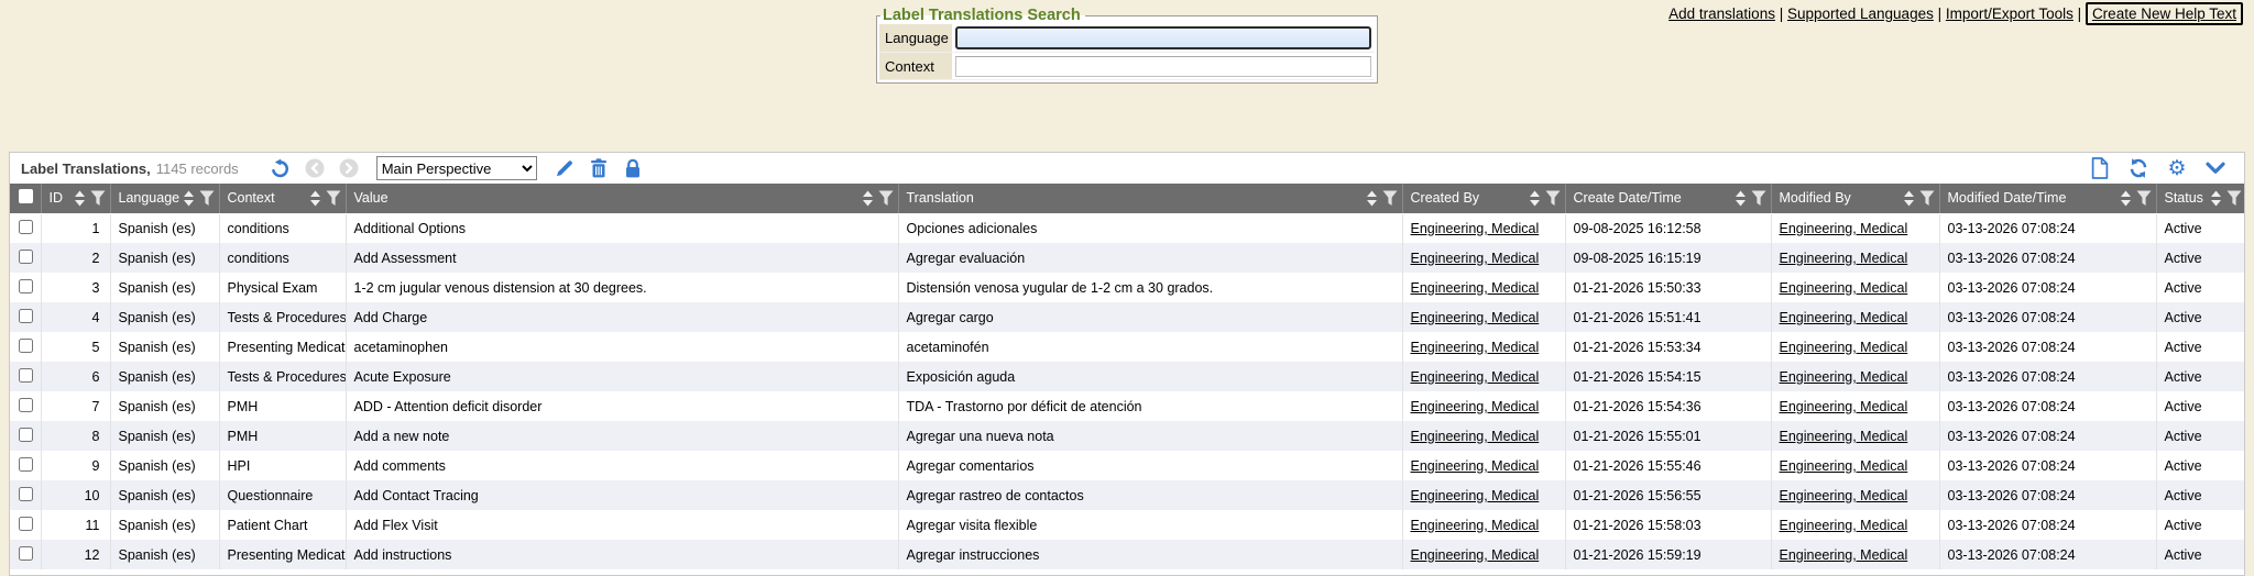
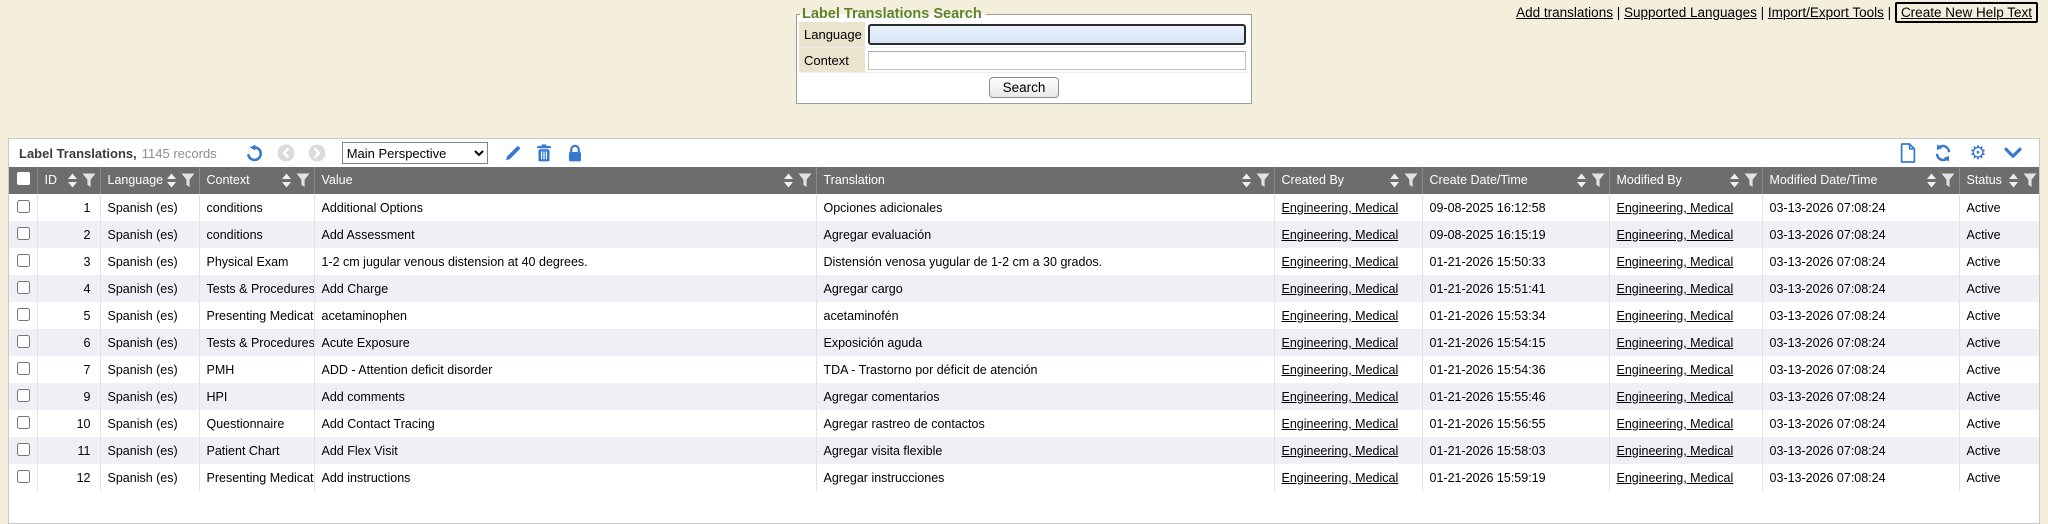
  Add translations | Supported Languages | Import/Export Tools | Create New Help Text
  Label Translations Search
  Language
  Context
+ Search
  Label Translations,
  1145 records
  Main Perspective
  ⚙
  	ID	Language	Context	Value	Translation	Created By	Create Date/Time	Modified By	Modified Date/Time	Status
  	1	Spanish (es)	conditions	Additional Options	Opciones adicionales	Engineering, Medical	09-08-2025 16:12:58	Engineering, Medical	03-13-2026 07:08:24	Active
  	2	Spanish (es)	conditions	Add Assessment	Agregar evaluación	Engineering, Medical	09-08-2025 16:15:19	Engineering, Medical	03-13-2026 07:08:24	Active
- 	3	Spanish (es)	Physical Exam	1-2 cm jugular venous distension at 30 degrees.	Distensión venosa yugular de 1-2 cm a 30 grados.	Engineering, Medical	01-21-2026 15:50:33	Engineering, Medical	03-13-2026 07:08:24	Active
+ 	3	Spanish (es)	Physical Exam	1-2 cm jugular venous distension at 40 degrees.	Distensión venosa yugular de 1-2 cm a 30 grados.	Engineering, Medical	01-21-2026 15:50:33	Engineering, Medical	03-13-2026 07:08:24	Active
  	4	Spanish (es)	Tests & Procedures	Add Charge	Agregar cargo	Engineering, Medical	01-21-2026 15:51:41	Engineering, Medical	03-13-2026 07:08:24	Active
  	5	Spanish (es)	Presenting Medicat	acetaminophen	acetaminofén	Engineering, Medical	01-21-2026 15:53:34	Engineering, Medical	03-13-2026 07:08:24	Active
  	6	Spanish (es)	Tests & Procedures	Acute Exposure	Exposición aguda	Engineering, Medical	01-21-2026 15:54:15	Engineering, Medical	03-13-2026 07:08:24	Active
  	7	Spanish (es)	PMH	ADD - Attention deficit disorder	TDA - Trastorno por déficit de atención	Engineering, Medical	01-21-2026 15:54:36	Engineering, Medical	03-13-2026 07:08:24	Active
- 	8	Spanish (es)	PMH	Add a new note	Agregar una nueva nota	Engineering, Medical	01-21-2026 15:55:01	Engineering, Medical	03-13-2026 07:08:24	Active
  	9	Spanish (es)	HPI	Add comments	Agregar comentarios	Engineering, Medical	01-21-2026 15:55:46	Engineering, Medical	03-13-2026 07:08:24	Active
  	10	Spanish (es)	Questionnaire	Add Contact Tracing	Agregar rastreo de contactos	Engineering, Medical	01-21-2026 15:56:55	Engineering, Medical	03-13-2026 07:08:24	Active
  	11	Spanish (es)	Patient Chart	Add Flex Visit	Agregar visita flexible	Engineering, Medical	01-21-2026 15:58:03	Engineering, Medical	03-13-2026 07:08:24	Active
  	12	Spanish (es)	Presenting Medicat	Add instructions	Agregar instrucciones	Engineering, Medical	01-21-2026 15:59:19	Engineering, Medical	03-13-2026 07:08:24	Active
